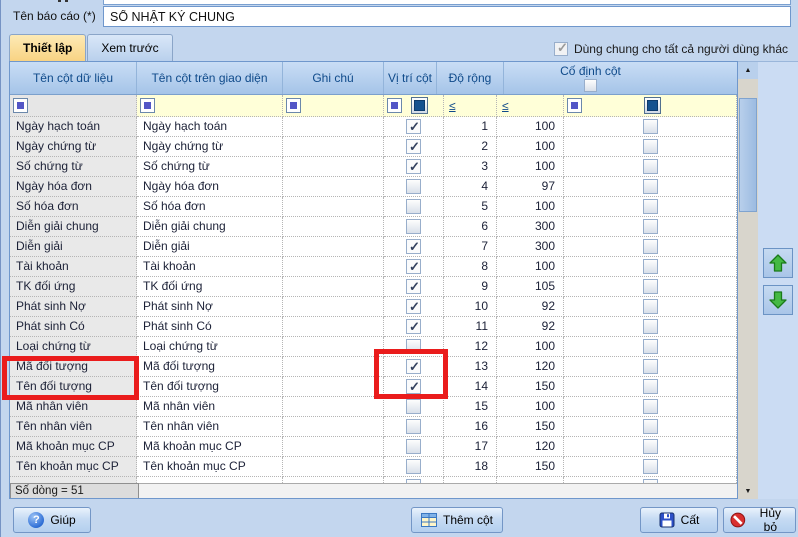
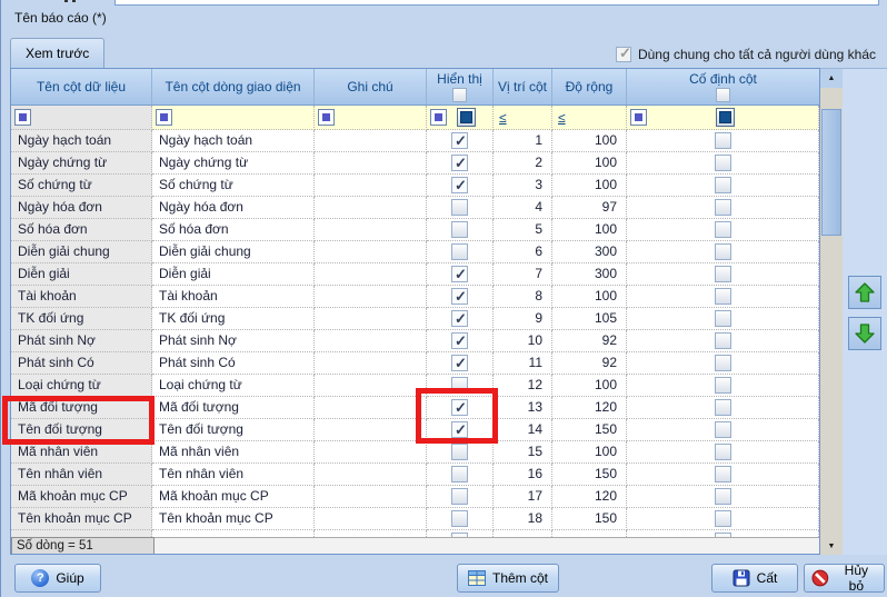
  Tên báo cáo (*)
- SỔ NHẬT KÝ CHUNG
- Thiết lập
  Xem trước
  Dùng chung cho tất cả người dùng khác
  Tên cột dữ liệu
- Tên cột trên giao diện
+ Tên cột dòng giao diện
  Ghi chú
+ Hiển thị
  Vị trí cột
  Độ rộng
  Cố định cột
  ≤
  ≤
  Ngày hạch toán
  Ngày hạch toán
  1
  100
  Ngày chứng từ
  Ngày chứng từ
  2
  100
  Số chứng từ
  Số chứng từ
  3
  100
  Ngày hóa đơn
  Ngày hóa đơn
  4
  97
  Số hóa đơn
  Số hóa đơn
  5
  100
  Diễn giải chung
  Diễn giải chung
  6
  300
  Diễn giải
  Diễn giải
  7
  300
  Tài khoản
  Tài khoản
  8
  100
  TK đối ứng
  TK đối ứng
  9
  105
  Phát sinh Nợ
  Phát sinh Nợ
  10
  92
  Phát sinh Có
  Phát sinh Có
  11
  92
  Loại chứng từ
  Loại chứng từ
  12
  100
  Mã đối tượng
  Mã đối tượng
  13
  120
  Tên đối tượng
  Tên đối tượng
  14
  150
  Mã nhân viên
  Mã nhân viên
  15
  100
  Tên nhân viên
  Tên nhân viên
  16
  150
  Mã khoản mục CP
  Mã khoản mục CP
  17
  120
  Tên khoản mục CP
  Tên khoản mục CP
  18
  150
  Số dòng = 51
  ?
  Giúp
  Thêm cột
  Cất
  Hủy bỏ
